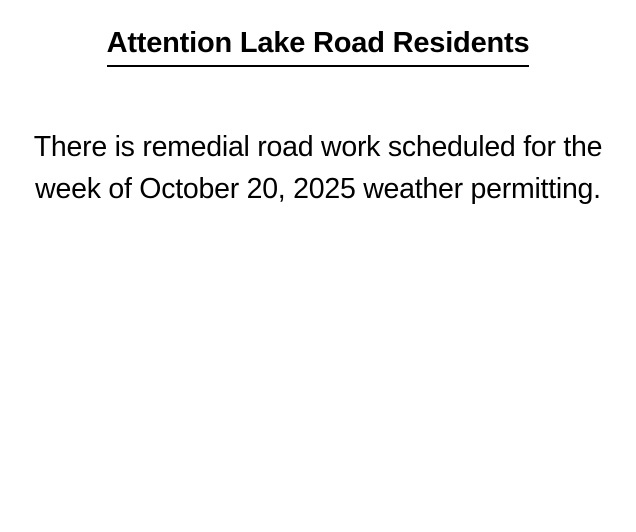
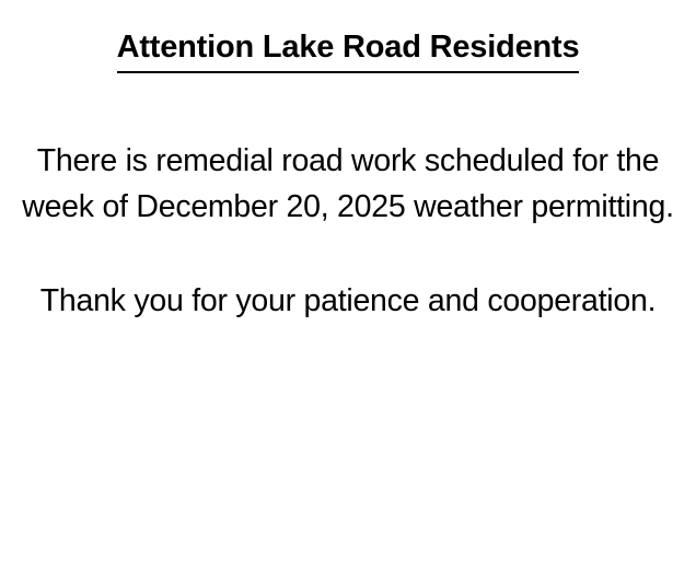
  Attention Lake Road Residents
- There is remedial road work scheduled for the week of October 20, 2025 weather permitting.
+ There is remedial road work scheduled for the week of December 20, 2025 weather permitting.
+ Thank you for your patience and cooperation.
